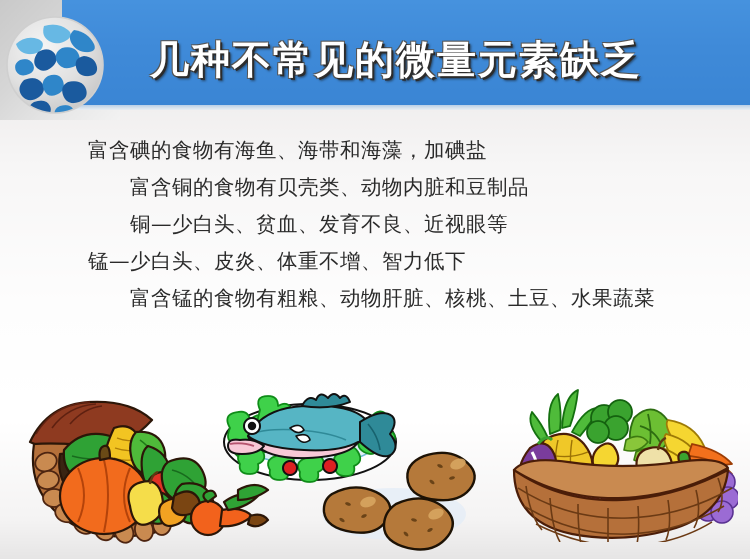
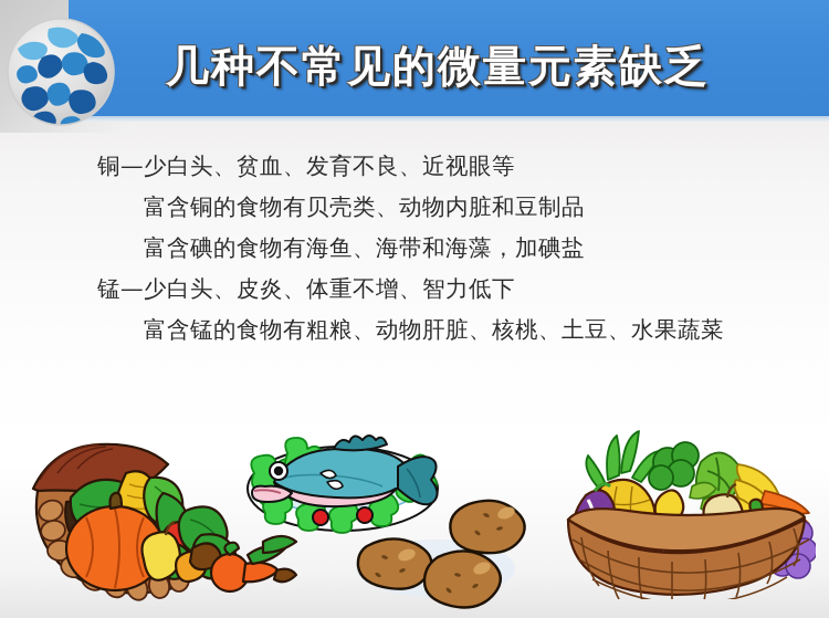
  几种不常见的微量元素缺乏
- 富含碘的食物有海鱼、海带和海藻，加碘盐
+ 铜—少白头、贫血、发育不良、近视眼等
  富含铜的食物有贝壳类、动物内脏和豆制品
- 铜—少白头、贫血、发育不良、近视眼等
+ 富含碘的食物有海鱼、海带和海藻，加碘盐
  锰—少白头、皮炎、体重不增、智力低下
  富含锰的食物有粗粮、动物肝脏、核桃、土豆、水果蔬菜
